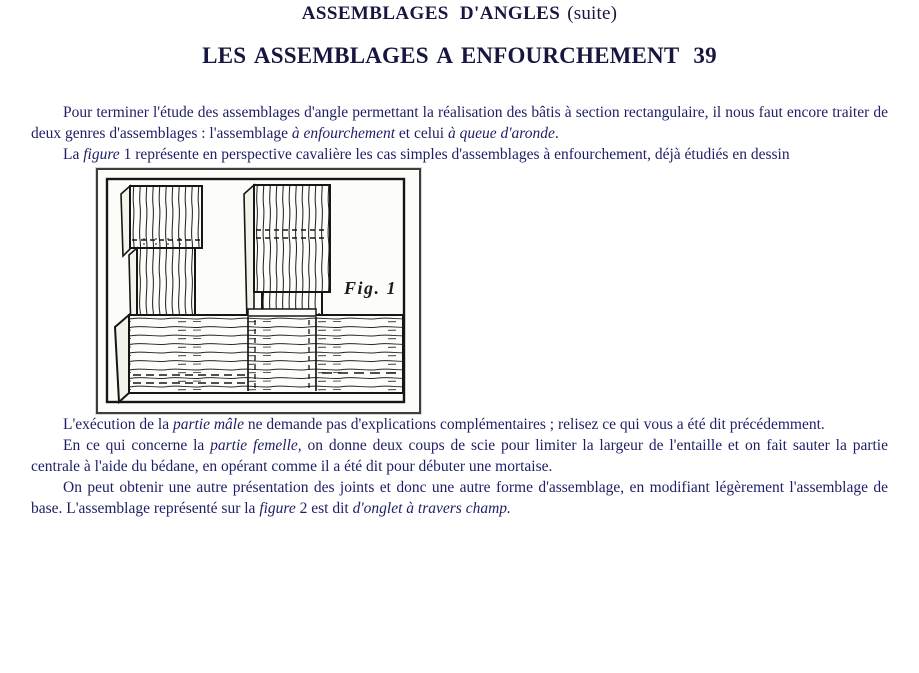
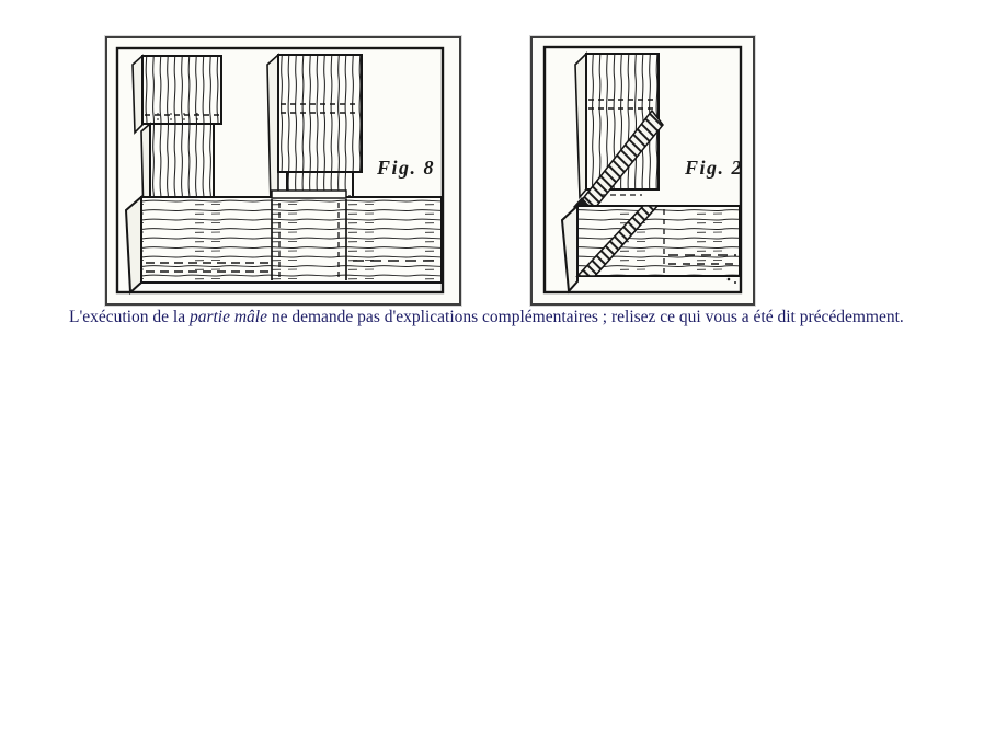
- ASSEMBLAGES D'ANGLES (suite)
- LES ASSEMBLAGES A ENFOURCHEMENT 39
- Pour terminer l'étude des assemblages d'angle permettant la réalisation des bâtis à section rectangulaire, il nous faut encore traiter de deux genres d'assemblages : l'assemblage à enfourchement et celui à queue d'aronde.
- La figure 1 représente en perspective cavalière les cas simples d'assemblages à enfourchement, déjà étudiés en dessin
- Fig. 1
+ Fig. 8
+ Fig. 2
  L'exécution de la partie mâle ne demande pas d'explications complémentaires ; relisez ce qui vous a été dit précédemment.
- En ce qui concerne la partie femelle, on donne deux coups de scie pour limiter la largeur de l'entaille et on fait sauter la partie centrale à l'aide du bédane, en opérant comme il a été dit pour débuter une mortaise.
- On peut obtenir une autre présentation des joints et donc une autre forme d'assemblage, en modifiant légèrement l'assemblage de base. L'assemblage représenté sur la figure 2 est dit d'onglet à travers champ.
